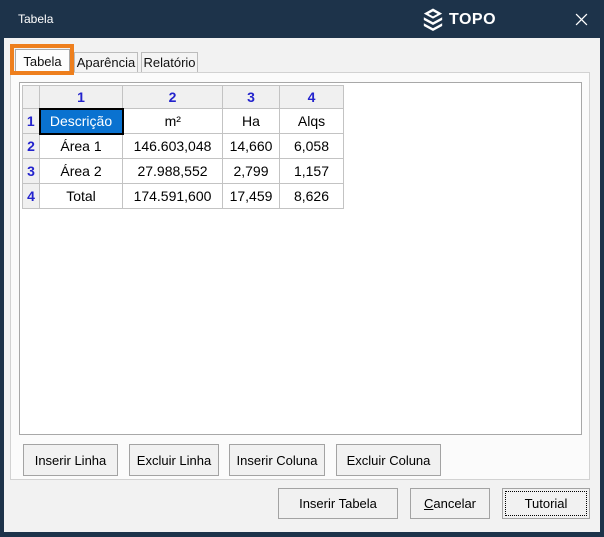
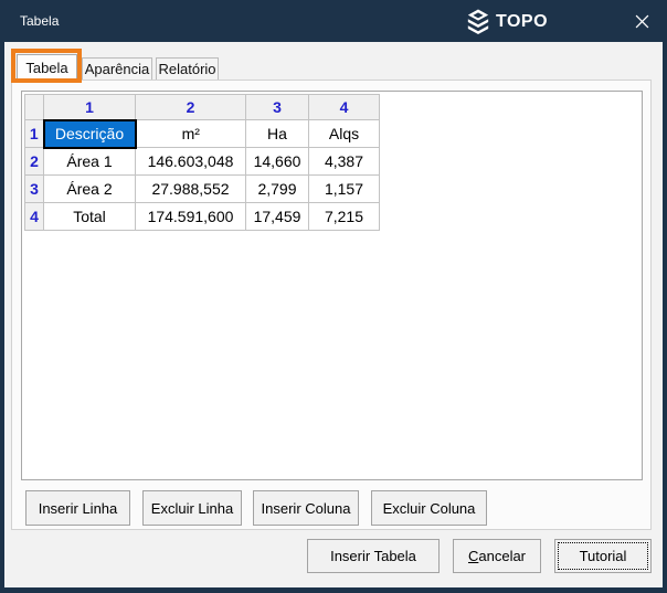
  Tabela
  TOPO
  Tabela
  Aparência
  Relatório
  	1	2	3	4
  1	Descrição	m²	Ha	Alqs
- 2	Área 1	146.603,048	14,660	6,058
+ 2	Área 1	146.603,048	14,660	4,387
  3	Área 2	27.988,552	2,799	1,157
- 4	Total	174.591,600	17,459	8,626
+ 4	Total	174.591,600	17,459	7,215
  Inserir Linha
  Excluir Linha
  Inserir Coluna
  Excluir Coluna
  Inserir Tabela
  Cancelar
  Tutorial
